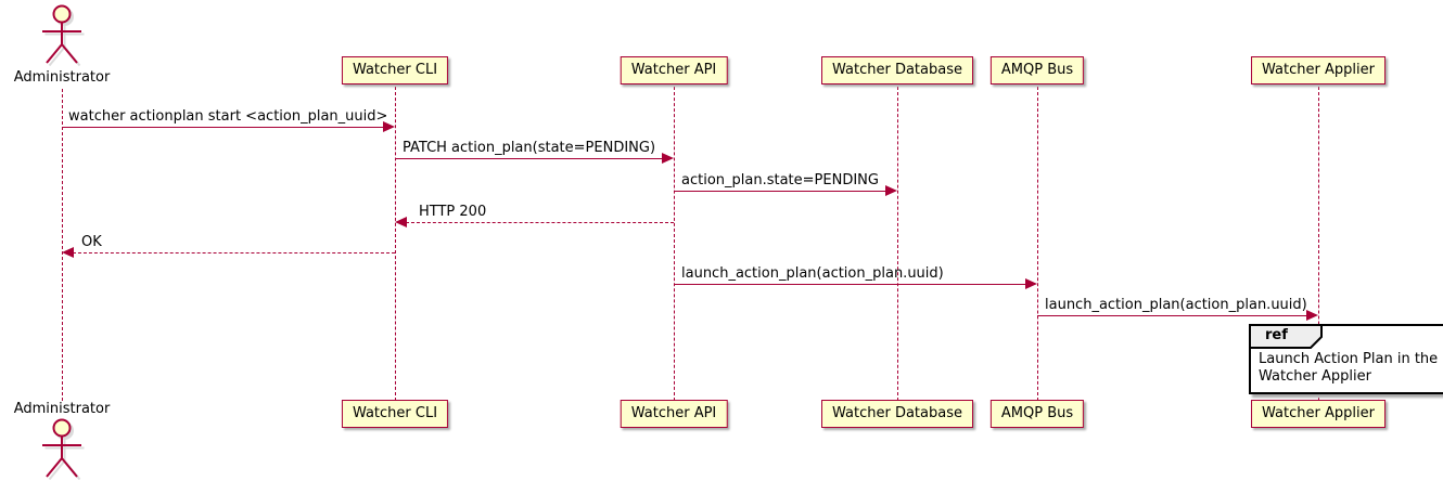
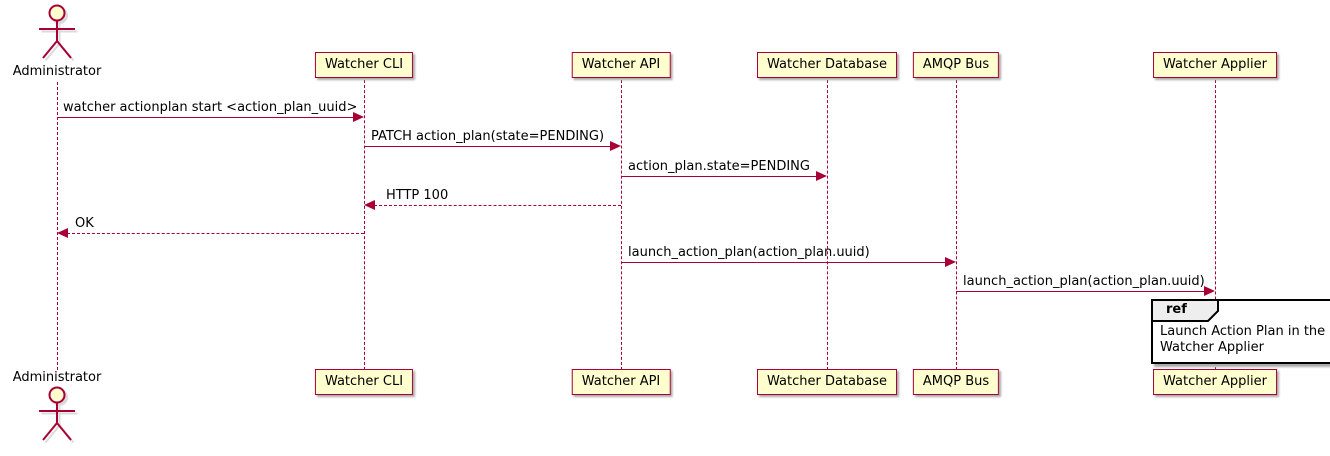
  Administrator
  Watcher CLI
  Watcher API
  Watcher Database
  AMQP Bus
  Watcher Applier
  watcher actionplan start <action_plan_uuid>
  PATCH action_plan(state=PENDING)
  action_plan.state=PENDING
- HTTP 200
+ HTTP 100
  OK
  launch_action_plan(action_plan.uuid)
  launch_action_plan(action_plan.uuid)
  ref
  Launch Action Plan in the
  Watcher Applier
  Watcher CLI
  Watcher API
  Watcher Database
  AMQP Bus
  Watcher Applier
  Administrator
